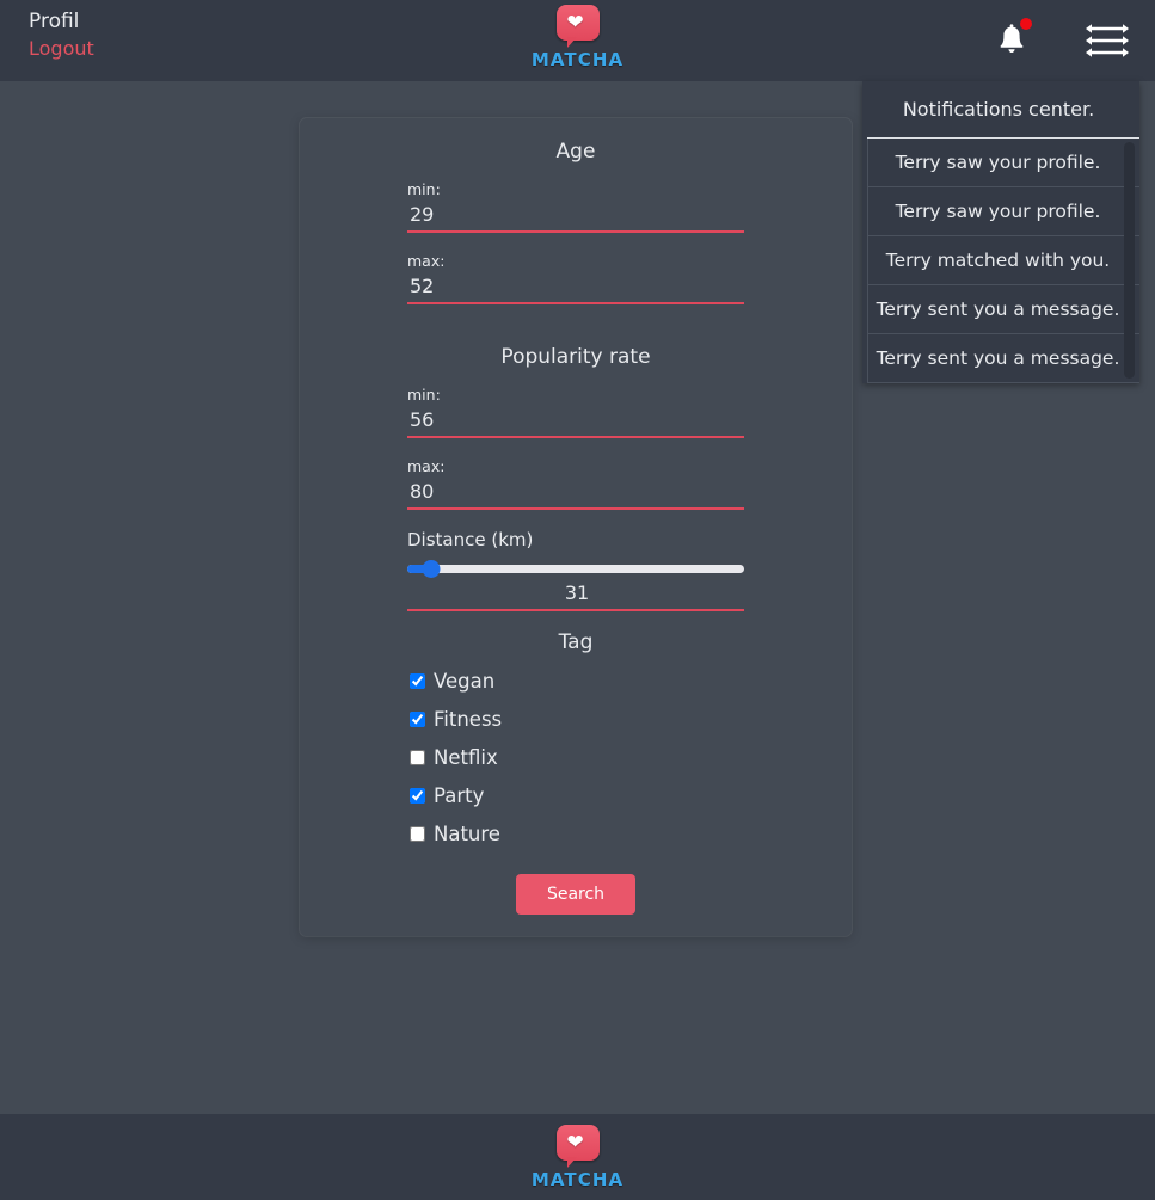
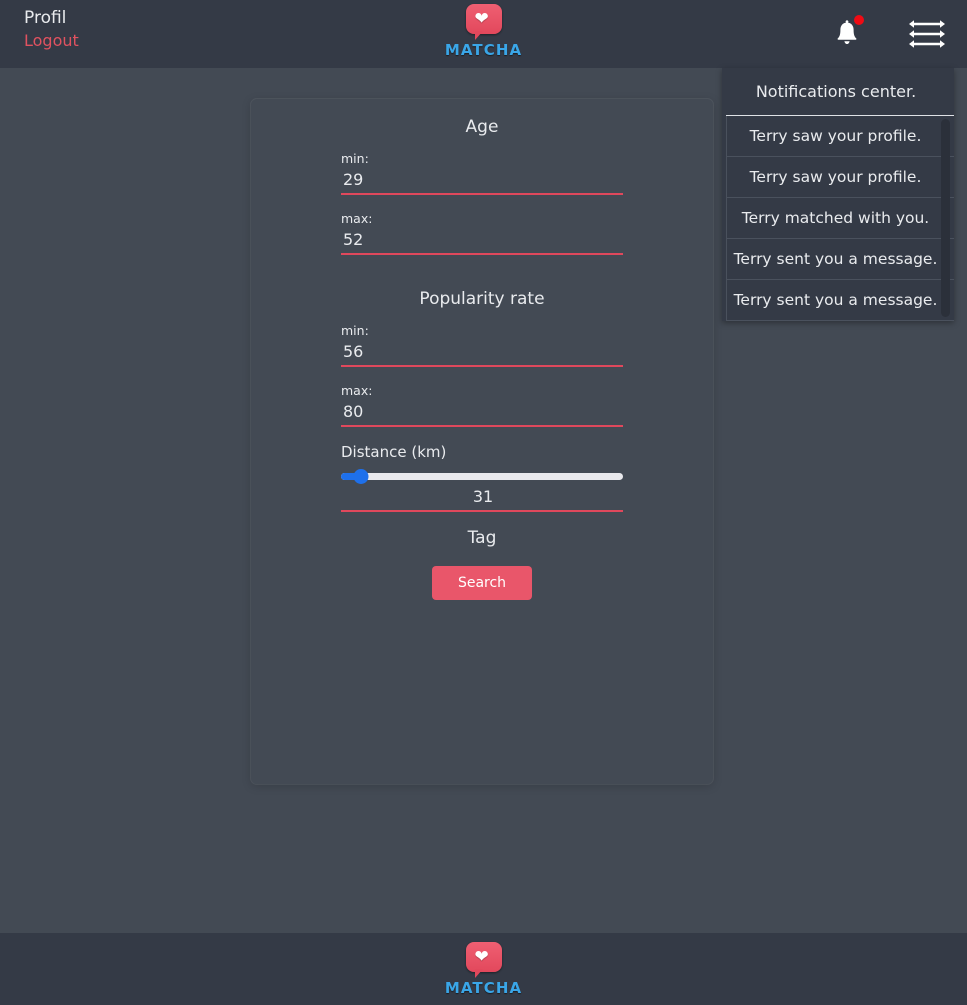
  Profil
  Logout
  ❤
  MATCHA
  Notifications center.
  Terry saw your profile.
  Terry saw your profile.
  Terry matched with you.
  Terry sent you a message.
  Terry sent you a message.
  Age
  min:
  29
  max:
  52
  Popularity rate
  min:
  56
  max:
  80
  Distance (km)
  31
  Tag
- Vegan
- Fitness
- Netflix
- Party
- Nature
  Search
  ❤
  MATCHA
